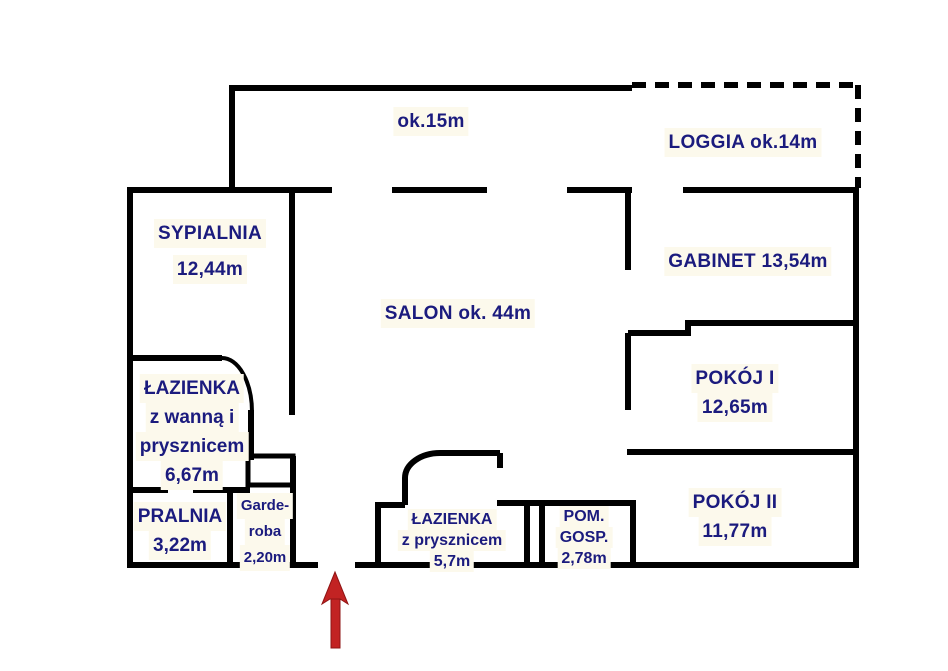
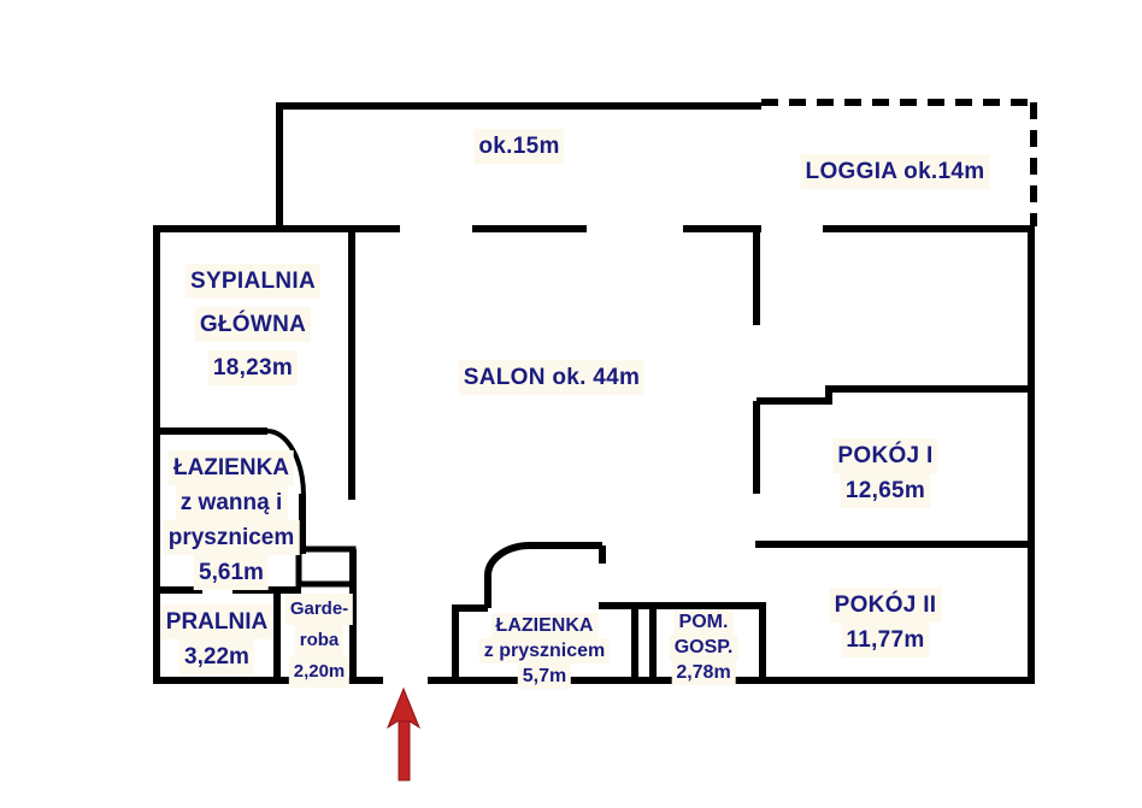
  ok.15m
  LOGGIA ok.14m
  SYPIALNIA
+ GŁÓWNA
- 12,44m
+ 18,23m
  SALON ok. 44m
- GABINET 13,54m
  POKÓJ I
  12,65m
  POKÓJ II
  11,77m
  ŁAZIENKA
  z wanną i
  prysznicem
- 6,67m
+ 5,61m
  PRALNIA
  3,22m
  Garde-
  roba
  2,20m
  ŁAZIENKA
  z prysznicem
  5,7m
  POM.
  GOSP.
  2,78m
